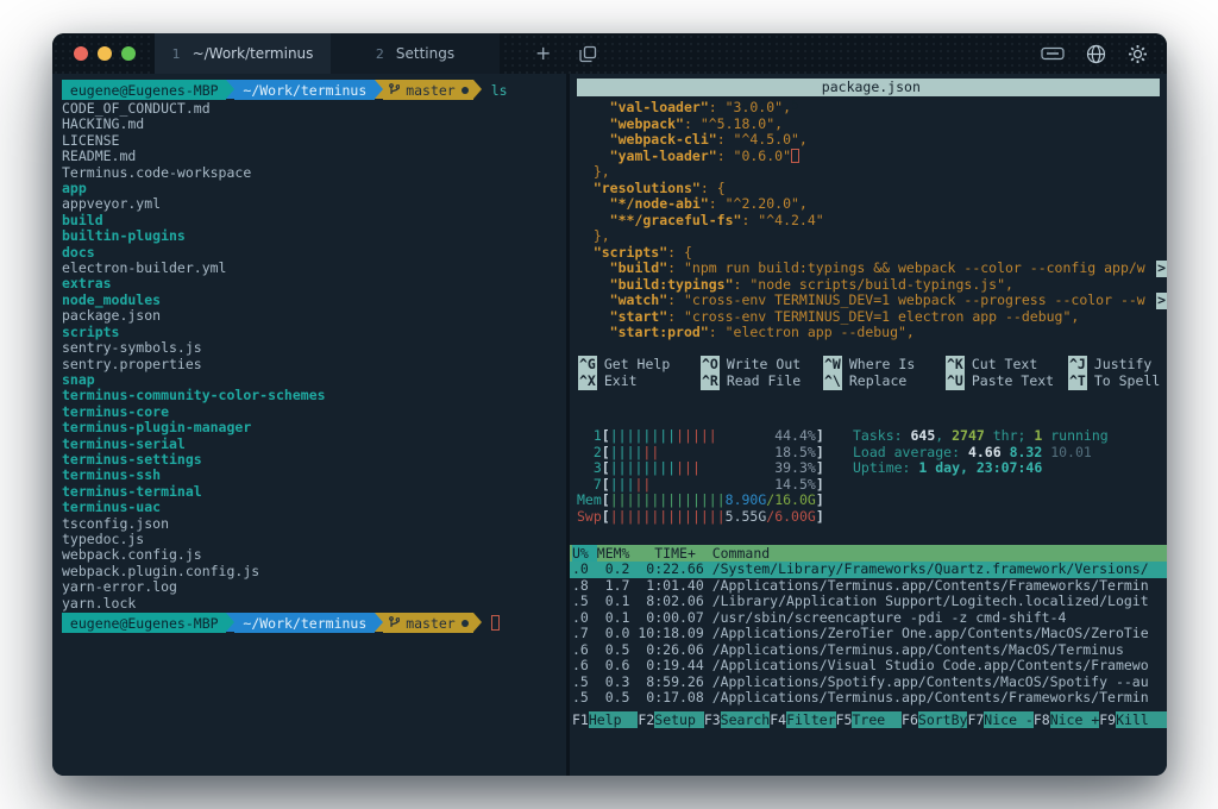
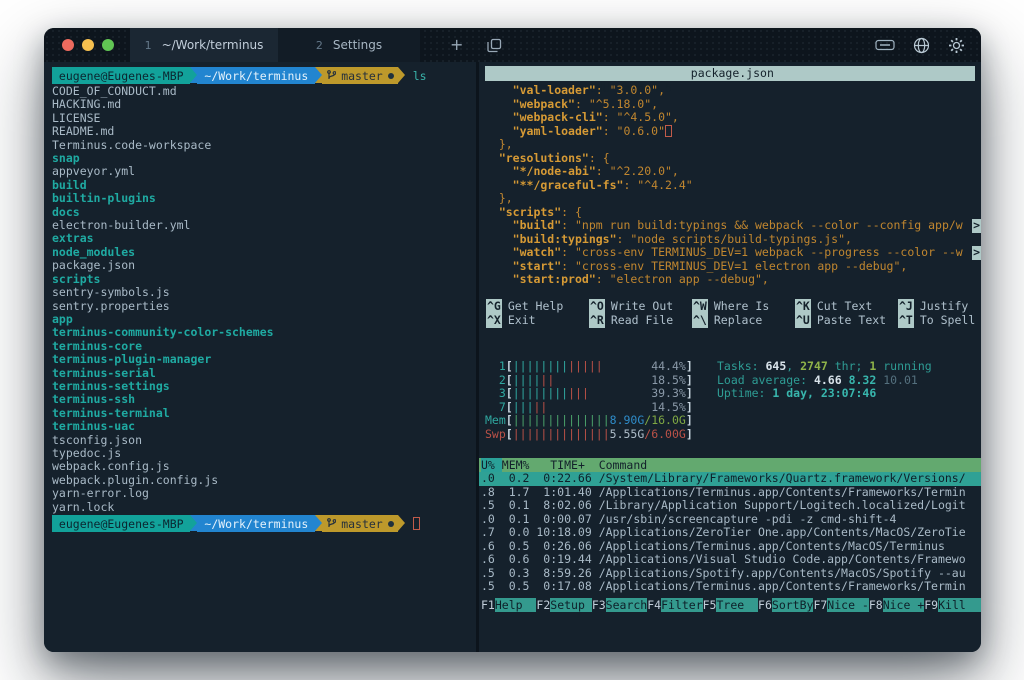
  1
  ~/Work/terminus
  2
  Settings
  +
  eugene@Eugenes-MBP
  ~/Work/terminus
  master
  ls
  CODE_OF_CONDUCT.md
  HACKING.md
  LICENSE
  README.md
  Terminus.code-workspace
- app
+ snap
  appveyor.yml
  build
  builtin-plugins
  docs
  electron-builder.yml
  extras
  node_modules
  package.json
  scripts
  sentry-symbols.js
  sentry.properties
- snap
+ app
  terminus-community-color-schemes
  terminus-core
  terminus-plugin-manager
  terminus-serial
  terminus-settings
  terminus-ssh
  terminus-terminal
  terminus-uac
  tsconfig.json
  typedoc.js
  webpack.config.js
  webpack.plugin.config.js
  yarn-error.log
  yarn.lock
  eugene@Eugenes-MBP
  ~/Work/terminus
  master
  GNU nano 4.5
  package.json
  "val-loader": "3.0.0",
  "webpack": "^5.18.0",
  "webpack-cli": "^4.5.0",
  "yaml-loader": "0.6.0"
  },
  "resolutions": {
  "*/node-abi": "^2.20.0",
  "**/graceful-fs": "^4.2.4"
  },
  "scripts": {
  "build": "npm run build:typings && webpack --color --config app/w
  >
  "build:typings": "node scripts/build-typings.js",
  "watch": "cross-env TERMINUS_DEV=1 webpack --progress --color --w
  >
  "start": "cross-env TERMINUS_DEV=1 electron app --debug",
  "start:prod": "electron app --debug",
  ^G
  Get Help
  ^O
  Write Out
  ^W
  Where Is
  ^K
  Cut Text
  ^J
  Justify
  ^X
  Exit
  ^R
  Read File
  ^\
  Replace
  ^U
  Paste Text
  ^T
  To Spell
  1[||||||||||||| 44.4%]
  2[|||||| 18.5%]
  3[||||||||||| 39.3%]
  7[||||| 14.5%]
  Mem[||||||||||||||8.90G/16.0G]
  Swp[||||||||||||||5.55G/6.00G]
  Tasks: 645, 2747 thr; 1 running
  Load average: 4.66 8.32 10.01
  Uptime: 1 day, 23:07:46
  U% MEM% TIME+ Command
  .0 0.2 0:22.66 /System/Library/Frameworks/Quartz.framework/Versions/
  .8 1.7 1:01.40 /Applications/Terminus.app/Contents/Frameworks/Termin
  .5 0.1 8:02.06 /Library/Application Support/Logitech.localized/Logit
  .0 0.1 0:00.07 /usr/sbin/screencapture -pdi -z cmd-shift-4
  .7 0.0 10:18.09 /Applications/ZeroTier One.app/Contents/MacOS/ZeroTie
  .6 0.5 0:26.06 /Applications/Terminus.app/Contents/MacOS/Terminus
  .6 0.6 0:19.44 /Applications/Visual Studio Code.app/Contents/Framewo
  .5 0.3 8:59.26 /Applications/Spotify.app/Contents/MacOS/Spotify --au
  .5 0.5 0:17.08 /Applications/Terminus.app/Contents/Frameworks/Termin
  F1
  Help
  F2
  Setup
  F3
  Search
  F4
  Filter
  F5
  Tree
  F6
  SortBy
  F7
  Nice -
  F8
  Nice +
  F9
  Kill
